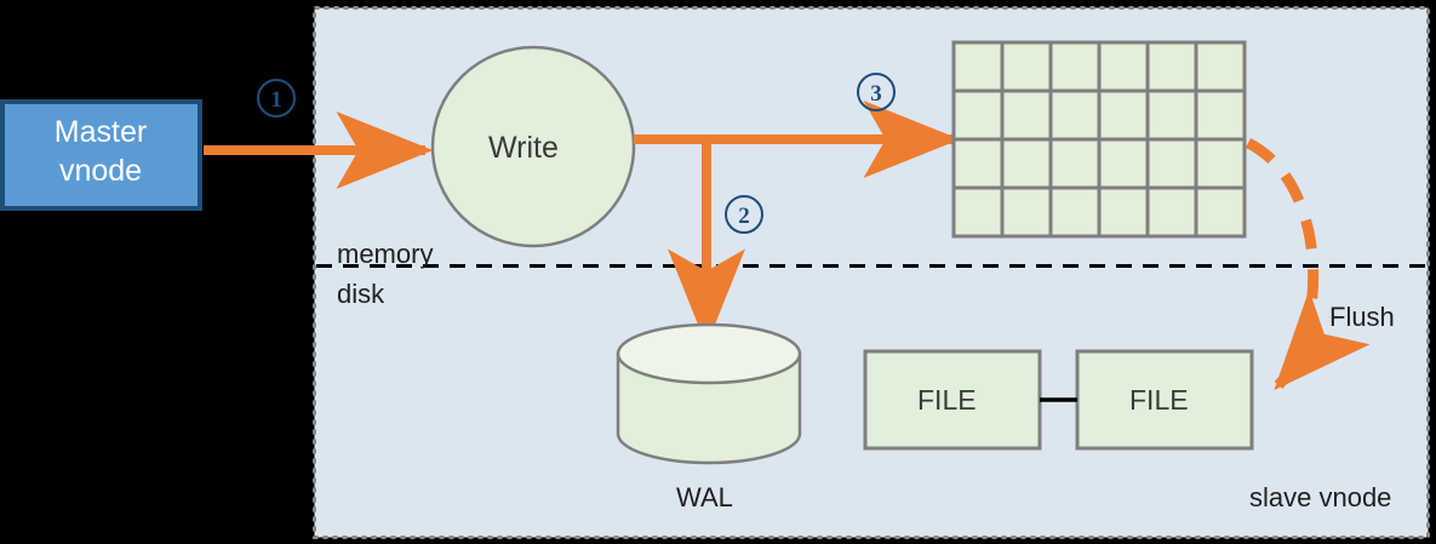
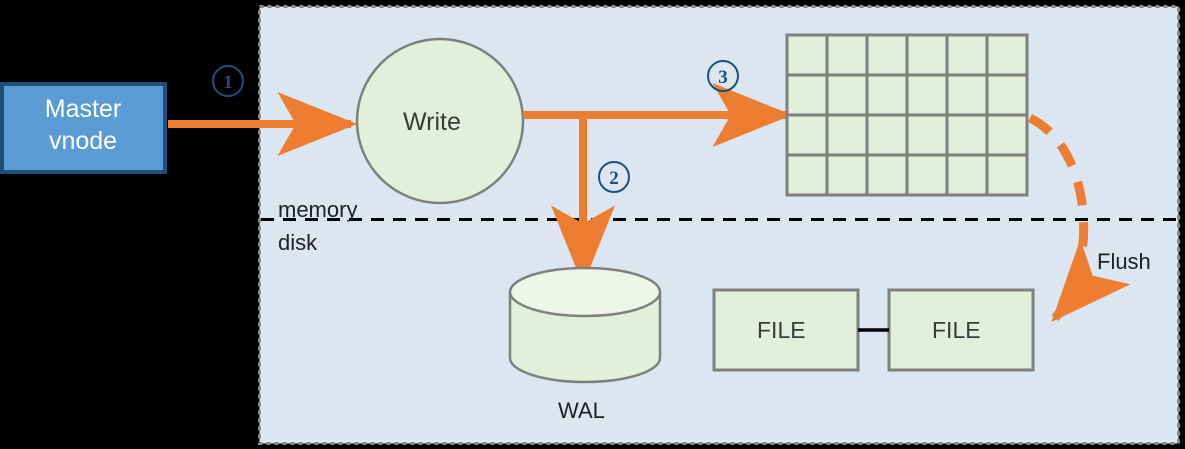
  Master
  vnode
  Write
  memory
  disk
  WAL
  FILE
  FILE
  Flush
- slave vnode
  1
  2
  3
